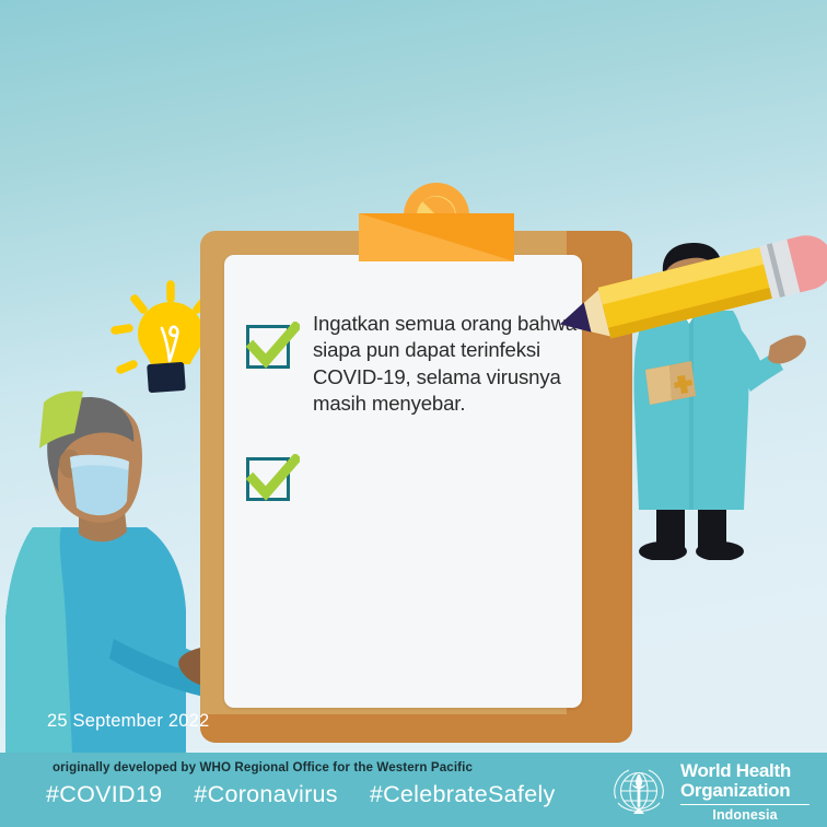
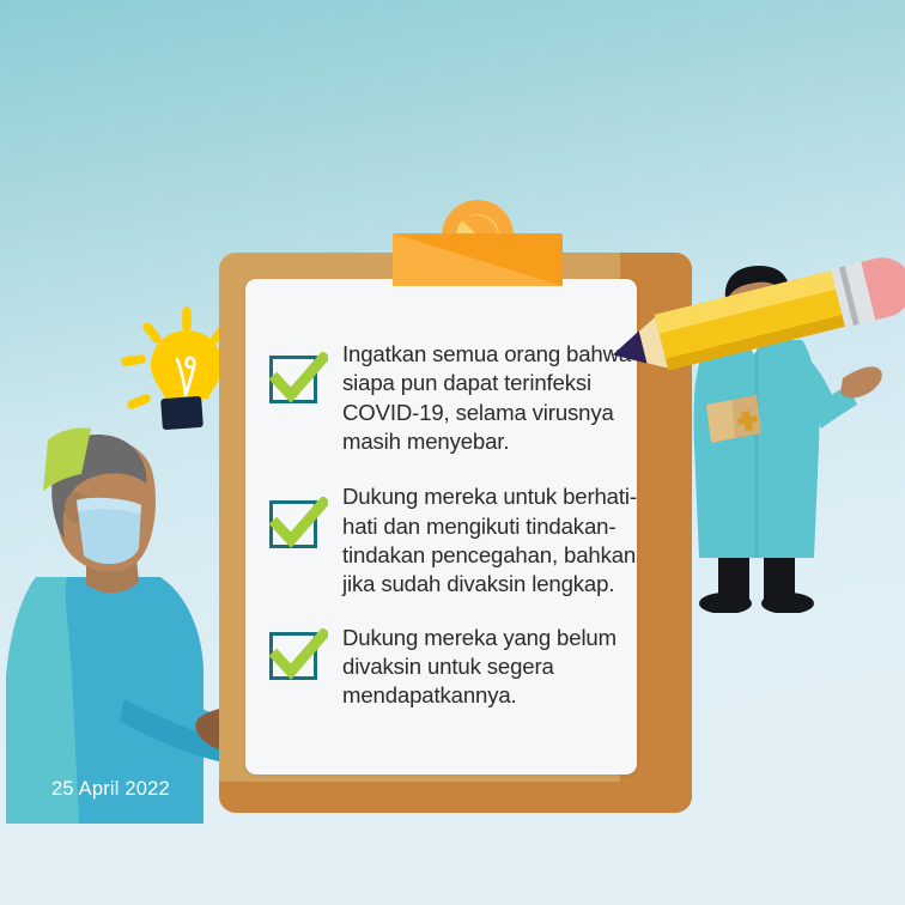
  Ingatkan semua orang bahw siapa pun dapat terinfeksi COVID-19, selama virusnya masih menyebar.
+ Dukung mereka untuk berhati-hati dan mengikuti tindakan-tindakan pencegahan, bahkan jika sudah divaksin lengkap.
+ Dukung mereka yang belum divaksin untuk segera mendapatkannya.
- 25 September 2022
+ 25 April 2022
- originally developed by WHO Regional Office for the Western Pacific
- #COVID19
- #Coronavirus
- #CelebrateSafely
- World Health
- Organization
- Indonesia
